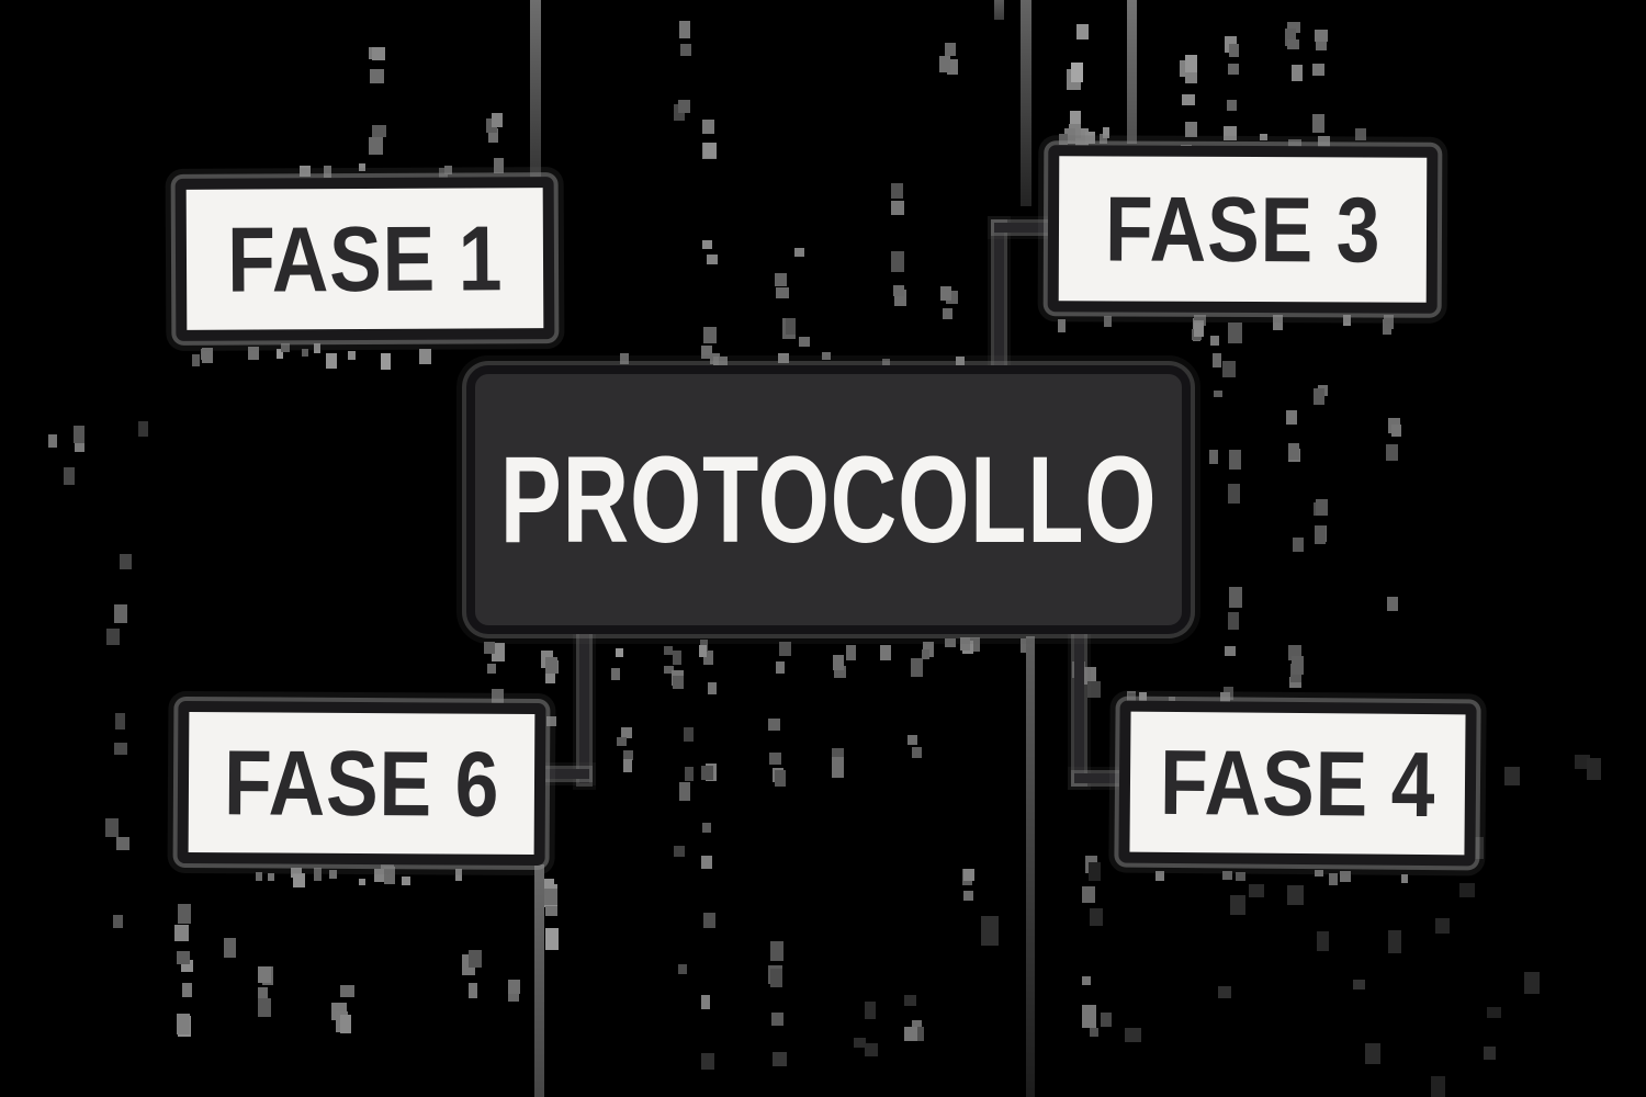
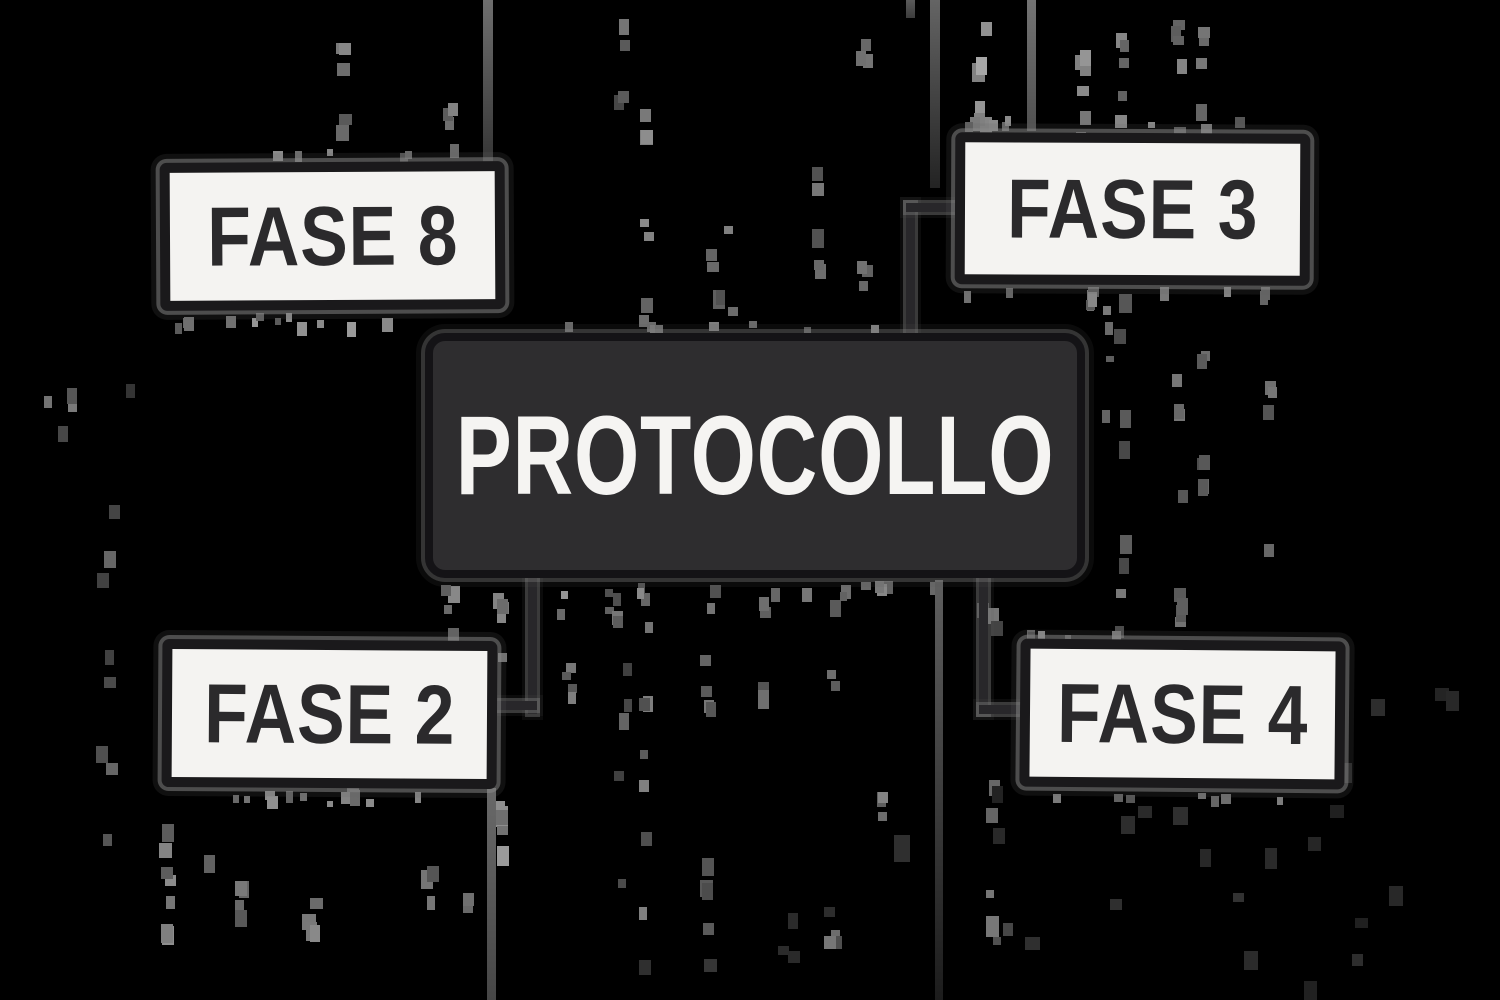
  PROTOCOLLO
- FASE 1
+ FASE 8
- FASE 6
+ FASE 2
  FASE 3
  FASE 4
